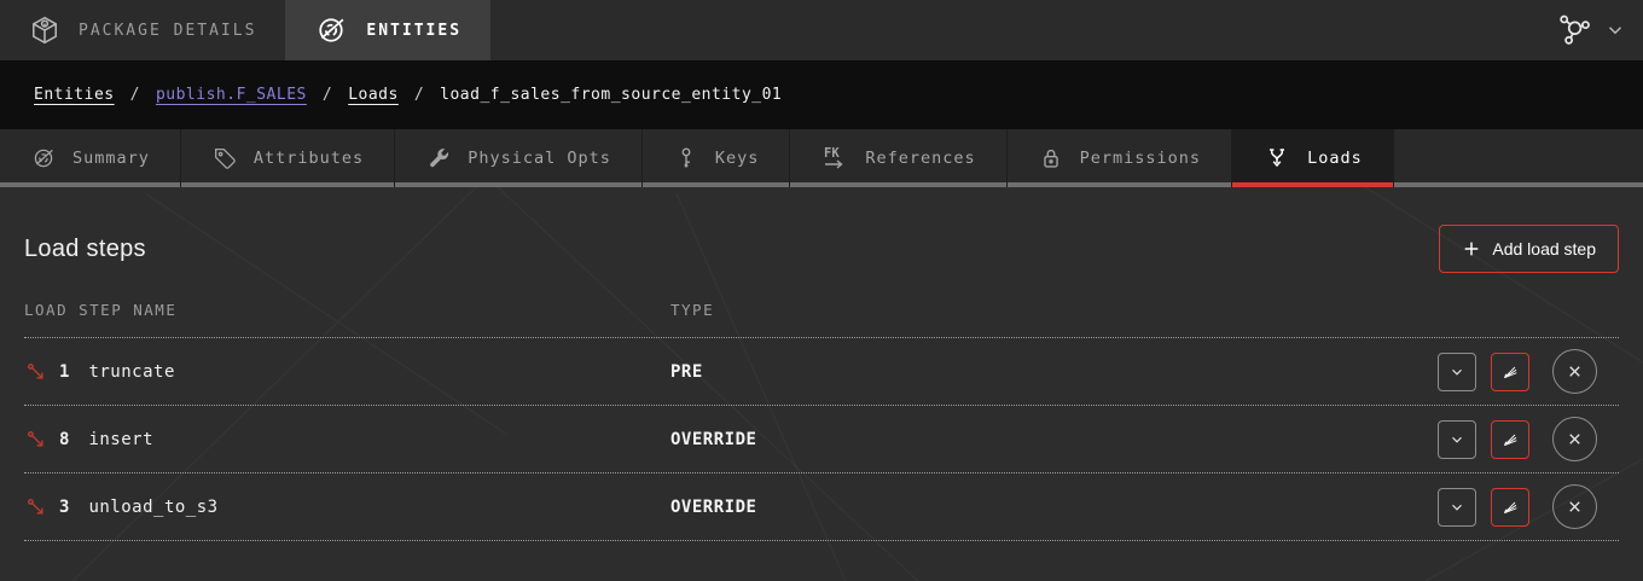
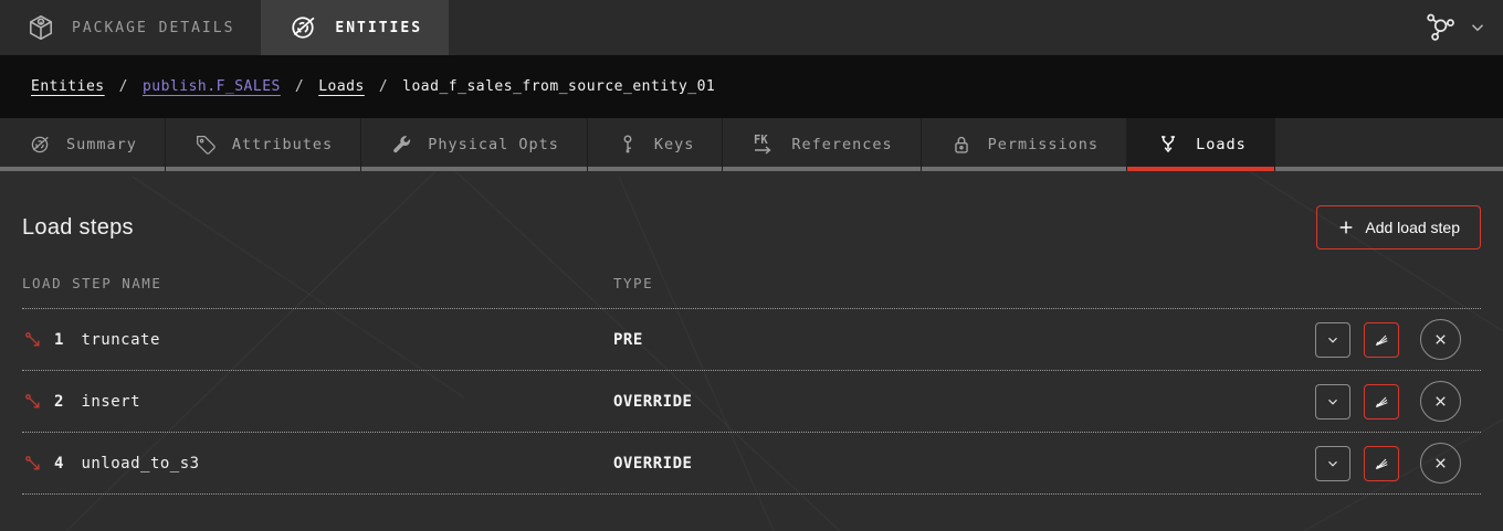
  PACKAGE DETAILS
  ENTITIES
  Entities
  /
  publish.F_SALES
  /
  Loads
  /
  load_f_sales_from_source_entity_01
  Summary
  Attributes
  Physical Opts
  Keys
  FK
  References
  Permissions
  Loads
  Load steps
  Add load step
  LOAD STEP NAME
  TYPE
  1
  truncate
  PRE
- 8
+ 2
  insert
  OVERRIDE
- 3
+ 4
  unload_to_s3
  OVERRIDE
